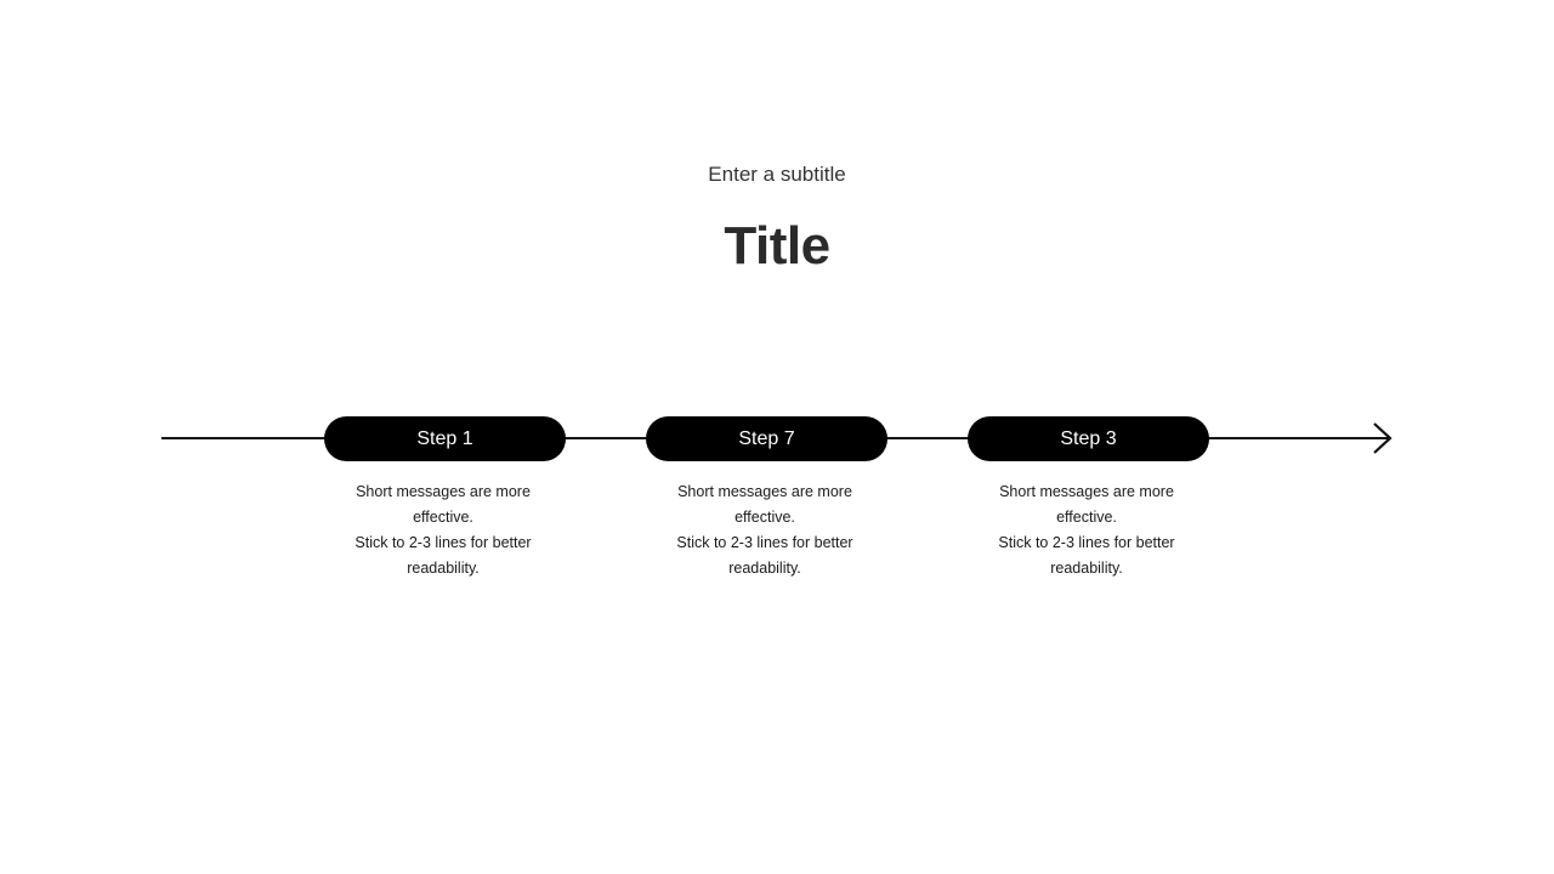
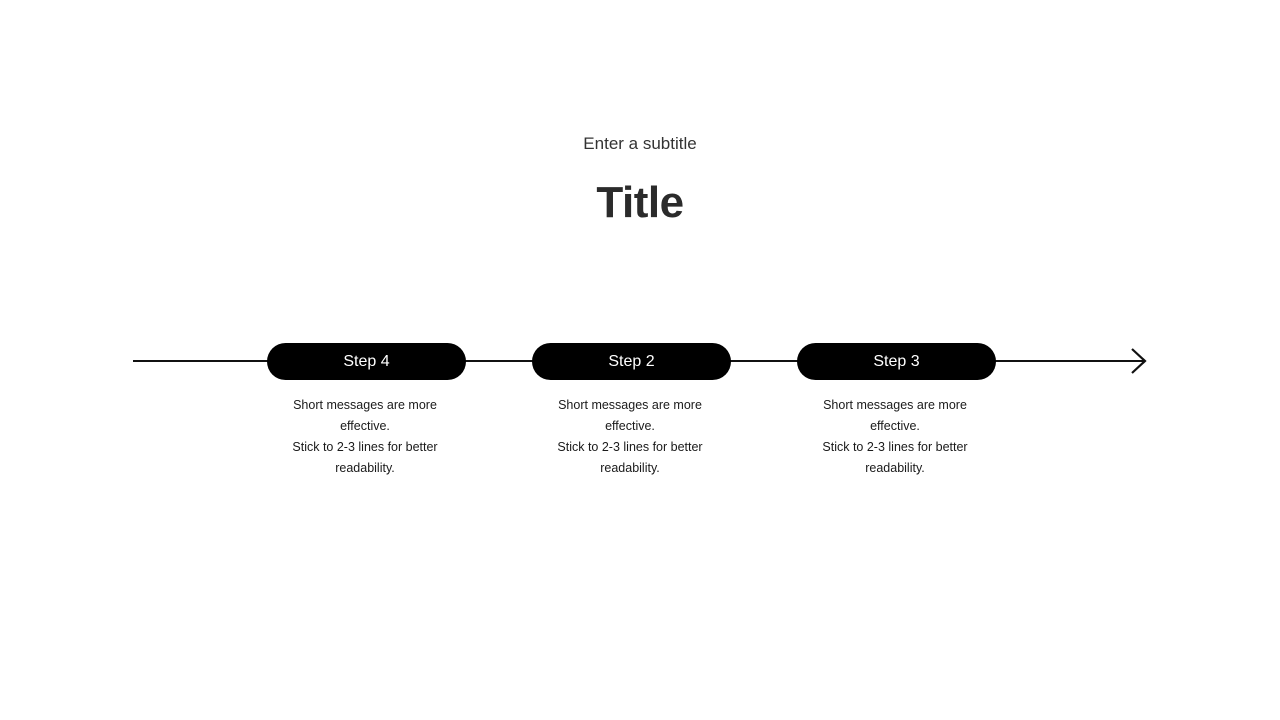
  Enter a subtitle
  Title
- Step 1
+ Step 4
  Short messages are more effective.
  Stick to 2-3 lines for better readability.
- Step 7
+ Step 2
  Short messages are more effective.
  Stick to 2-3 lines for better readability.
  Step 3
  Short messages are more effective.
  Stick to 2-3 lines for better readability.
